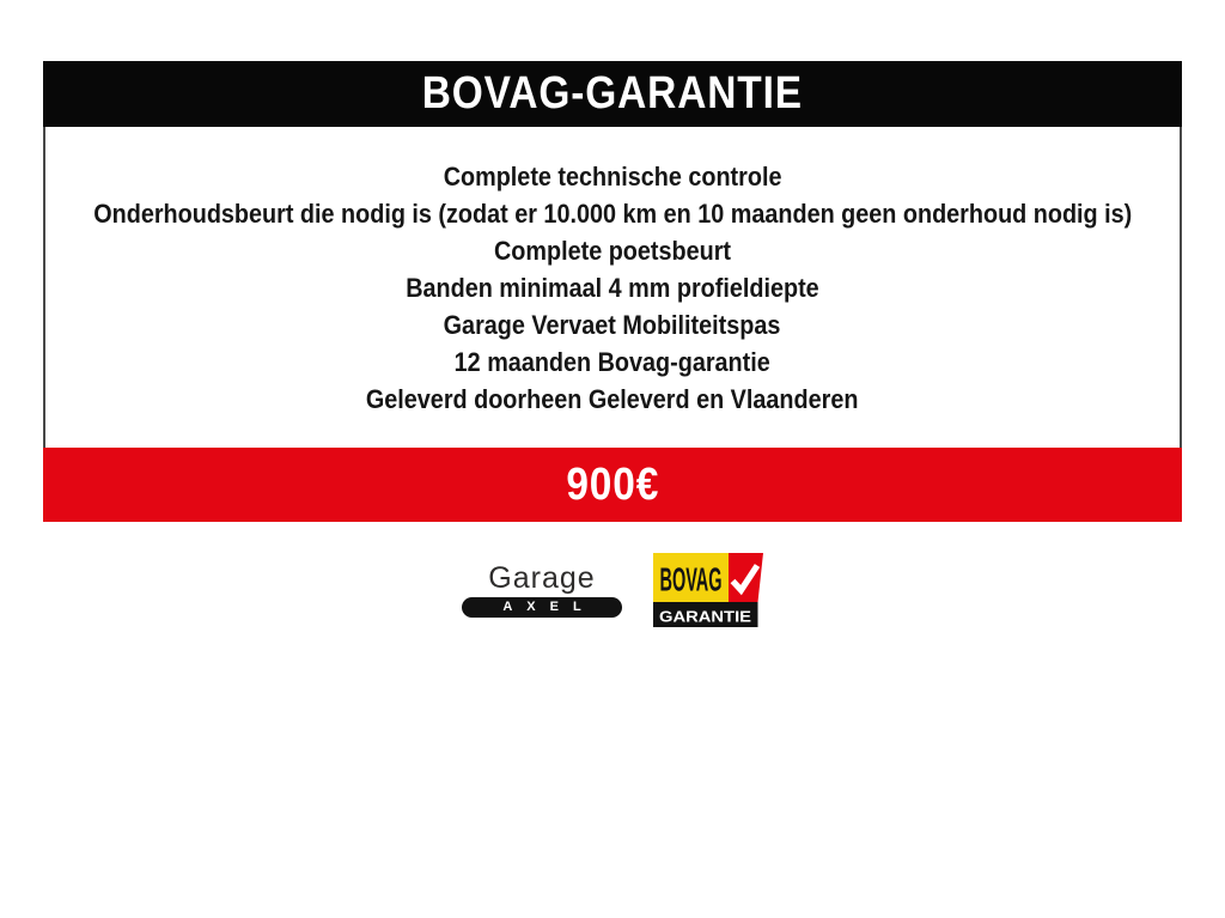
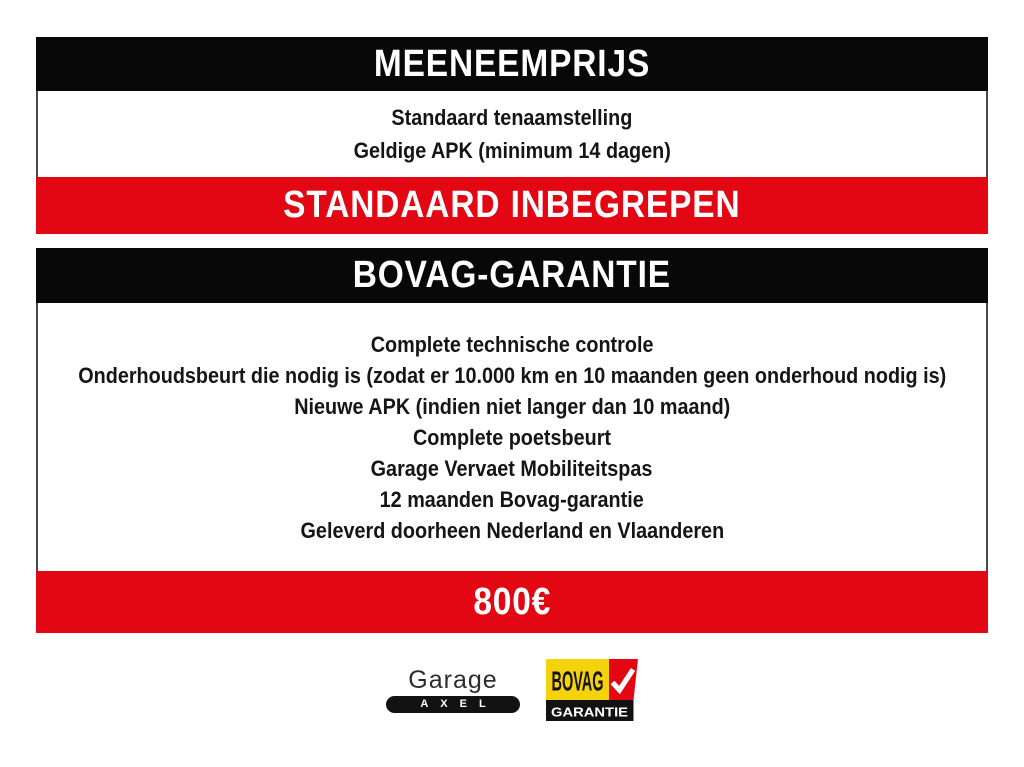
+ MEENEEMPRIJS
+ Standaard tenaamstelling
+ Geldige APK (minimum 14 dagen)
+ STANDAARD INBEGREPEN
  BOVAG-GARANTIE
  Complete technische controle
  Onderhoudsbeurt die nodig is (zodat er 10.000 km en 10 maanden geen onderhoud nodig is)
+ Nieuwe APK (indien niet langer dan 10 maand)
  Complete poetsbeurt
- Banden minimaal 4 mm profieldiepte
  Garage Vervaet Mobiliteitspas
  12 maanden Bovag-garantie
- Geleverd doorheen Geleverd en Vlaanderen
+ Geleverd doorheen Nederland en Vlaanderen
- 900€
+ 800€
  Garage
  AXEL
  BOVAG
  GARANTIE
